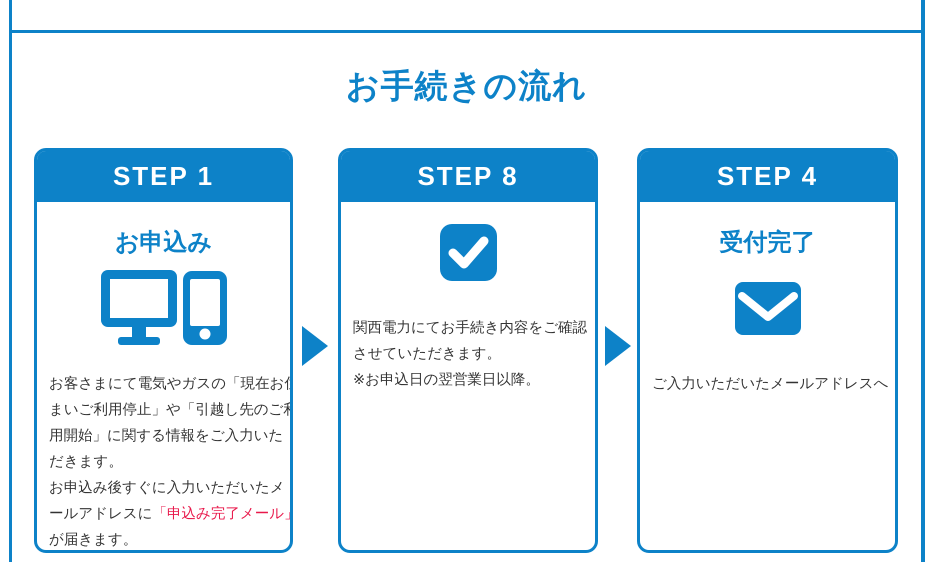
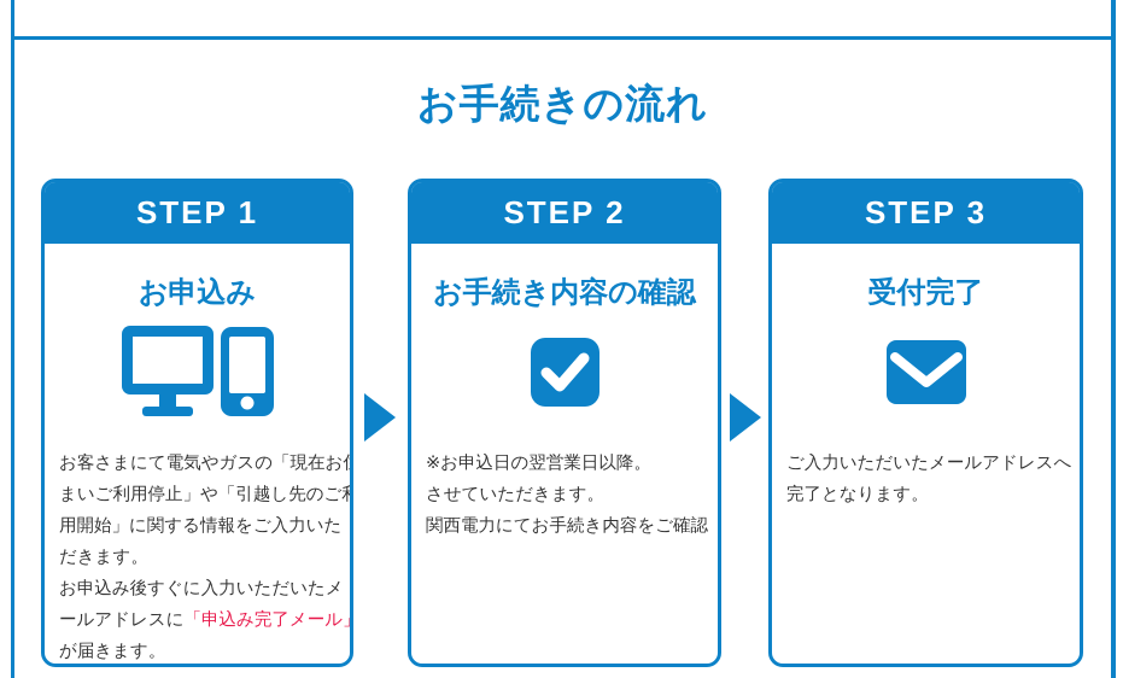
  お手続きの流れ
  STEP 1
  お申込み
  お客さまにて電気やガスの「現在お
  まいご利用停止」や「引越し先のご
  用開始」に関する情報をご入力いた
  だきます。
  お申込み後すぐに入力いただいたメ
  ールアドレスに「申込み完了メール
  が届きます。
- STEP 8
+ STEP 2
+ お手続き内容の確認
- 関西電力にてお手続き内容をご確認
+ ※お申込日の翌営業日以降。
  させていただきます。
- ※お申込日の翌営業日以降。
+ 関西電力にてお手続き内容をご確認
- STEP 4
+ STEP 3
  受付完了
  ご入力いただいたメールアドレスへ
+ 完了となります。
